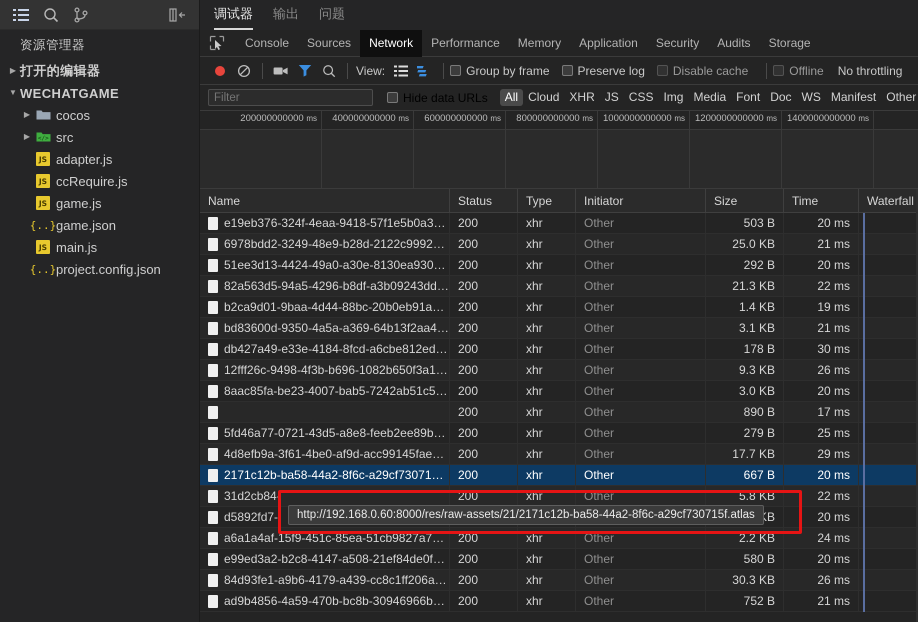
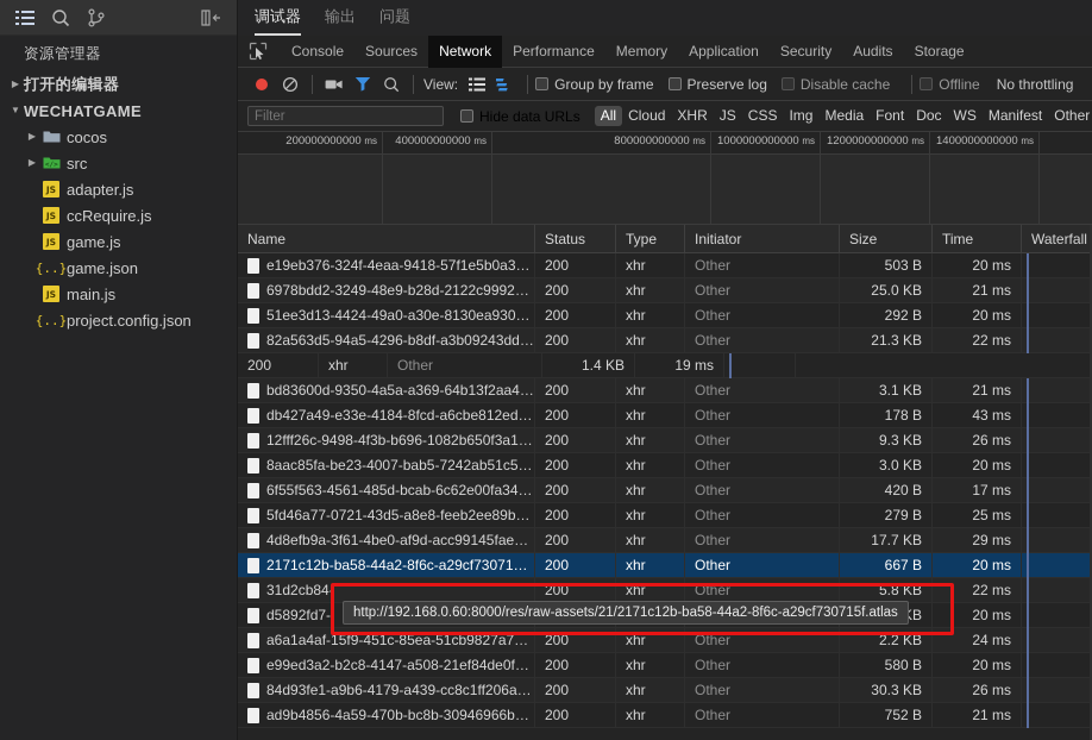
  资源管理器
  打开的编辑器
  WECHATGAME
  cocos
  src
  JS
  adapter.js
  JS
  ccRequire.js
  JS
  game.js
  {..}
  game.json
  JS
  main.js
  {..}
  project.config.json
  调试器
  输出
  问题
  Console
  Sources
  Network
  Performance
  Memory
  Application
  Security
  Audits
  Storage
  View:
  Group by frame
  Preserve log
  Disable cache
  Offline
  No throttling
  Filter
  Hide data URLs
  All
  Cloud
  XHR
  JS
  CSS
  Img
  Media
  Font
  Doc
  WS
  Manifest
  Other
  200000000000 ms
  400000000000 ms
- 600000000000 ms
  800000000000 ms
  1000000000000 ms
  1200000000000 ms
  1400000000000 ms
  Name
  Status
  Type
  Initiator
  Size
  Time
  Waterfall
  e19eb376-324f-4eaa-9418-57f1e5b0a35…
  200
  xhr
  Other
  503 B
  20 ms
  6978bdd2-3249-48e9-b28d-2122c99928…
  200
  xhr
  Other
  25.0 KB
  21 ms
  51ee3d13-4424-49a0-a30e-8130ea9308…
  200
  xhr
  Other
  292 B
  20 ms
  82a563d5-94a5-4296-b8df-a3b09243dd…
  200
  xhr
  Other
  21.3 KB
  22 ms
- b2ca9d01-9baa-4d44-88bc-20b0eb91ac…
  200
  xhr
  Other
  1.4 KB
  19 ms
  bd83600d-9350-4a5a-a369-64b13f2aa4…
  200
  xhr
  Other
  3.1 KB
  21 ms
  db427a49-e33e-4184-8fcd-a6cbe812ed…
  200
  xhr
  Other
  178 B
- 30 ms
+ 43 ms
  12fff26c-9498-4f3b-b696-1082b650f3a1…
  200
  xhr
  Other
  9.3 KB
  26 ms
  8aac85fa-be23-4007-bab5-7242ab51c5…
  200
  xhr
  Other
  3.0 KB
  20 ms
+ 6f55f563-4561-485d-bcab-6c62e00fa34…
  200
  xhr
  Other
- 890 B
+ 420 B
  17 ms
  5fd46a77-0721-43d5-a8e8-feeb2ee89b…
  200
  xhr
  Other
  279 B
  25 ms
  4d8efb9a-3f61-4be0-af9d-acc99145fae2…
  200
  xhr
  Other
  17.7 KB
  29 ms
  2171c12b-ba58-44a2-8f6c-a29cf730715…
  200
  xhr
  Other
  667 B
  20 ms
  31d2cb84-
  200
  xhr
  Other
  5.8 KB
  22 ms
  d5892fd7-
  20 ms
  a6a1a4af-15f9-451c-85ea-51cb9827a7b…
  200
  xhr
  Other
  2.2 KB
  24 ms
  e99ed3a2-b2c8-4147-a508-21ef84de0f4…
  200
  xhr
  Other
  580 B
  20 ms
  84d93fe1-a9b6-4179-a439-cc8c1ff206aa…
  200
  xhr
  Other
  30.3 KB
  26 ms
  ad9b4856-4a59-470b-bc8b-30946966bc…
  200
  xhr
  Other
  752 B
  21 ms
  http://192.168.0.60:8000/res/raw-assets/21/2171c12b-ba58-44a2-8f6c-a29cf730715f.atlas
